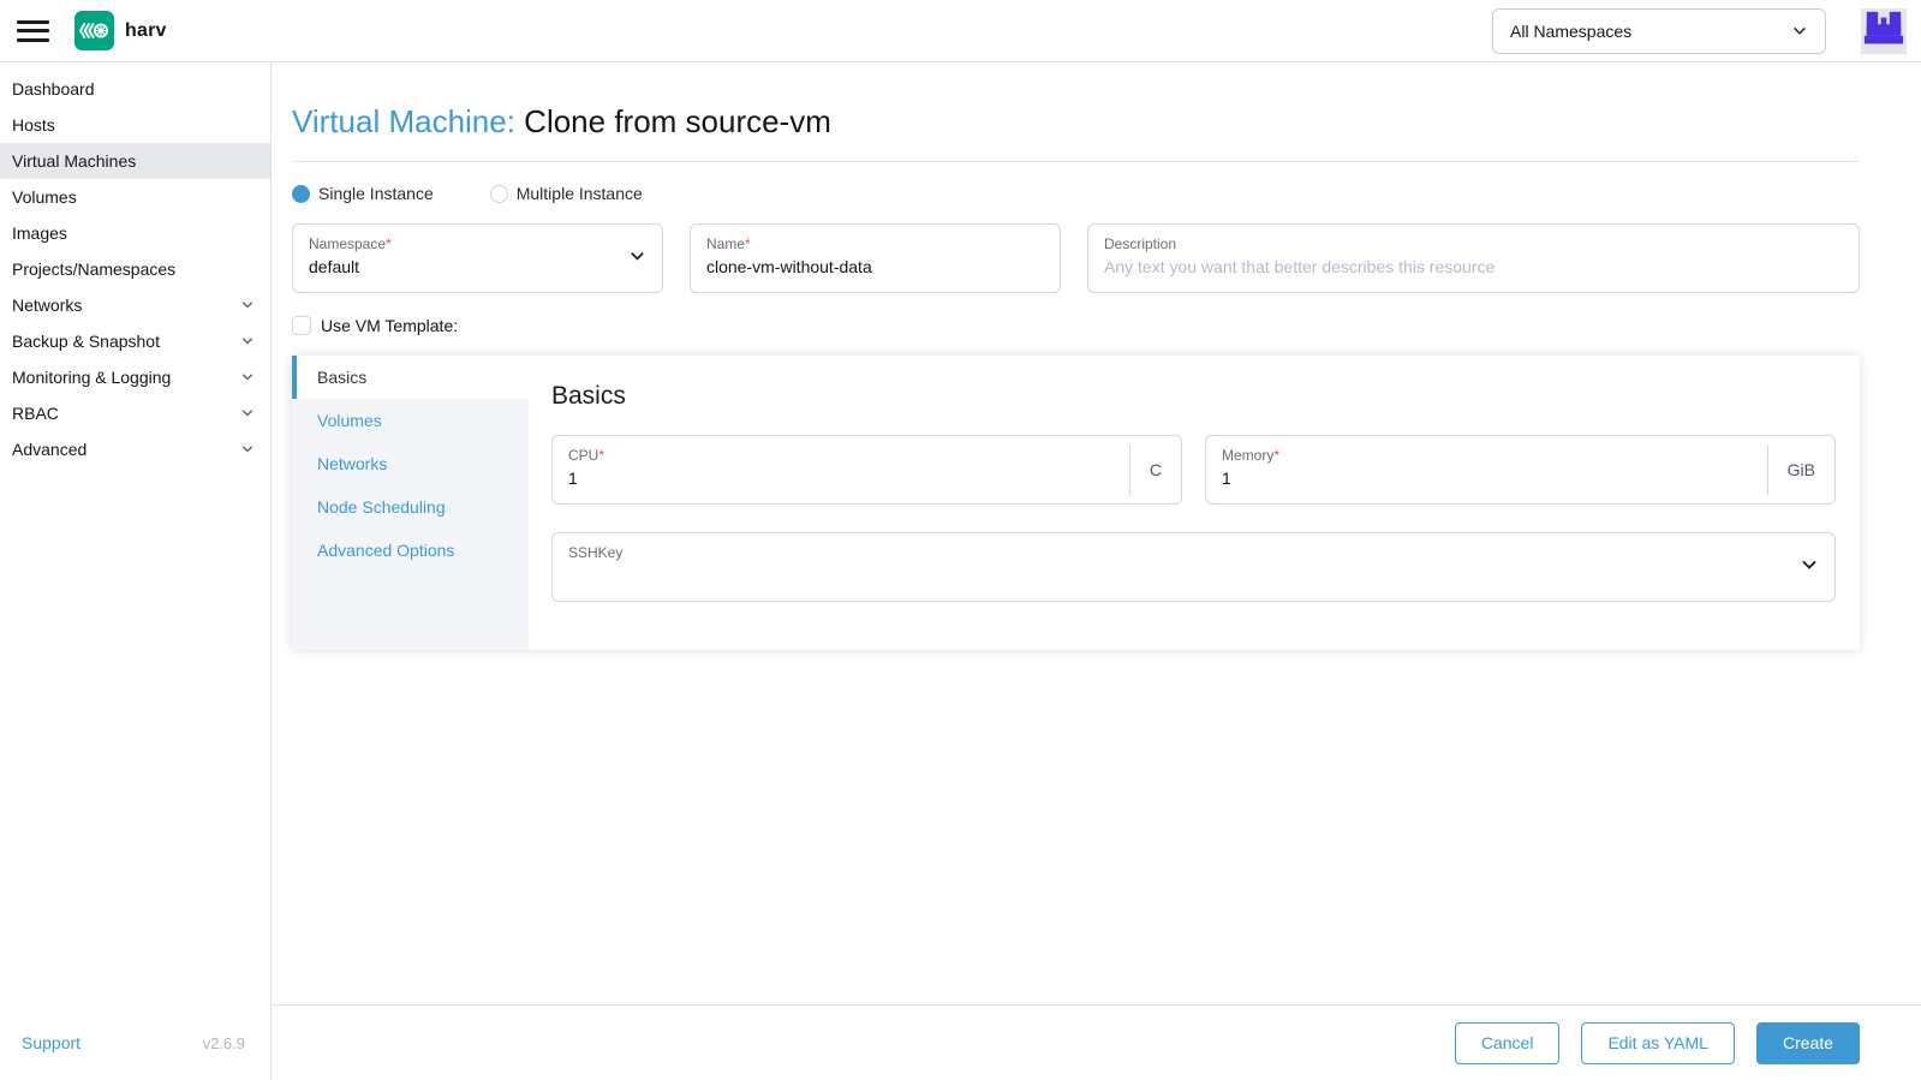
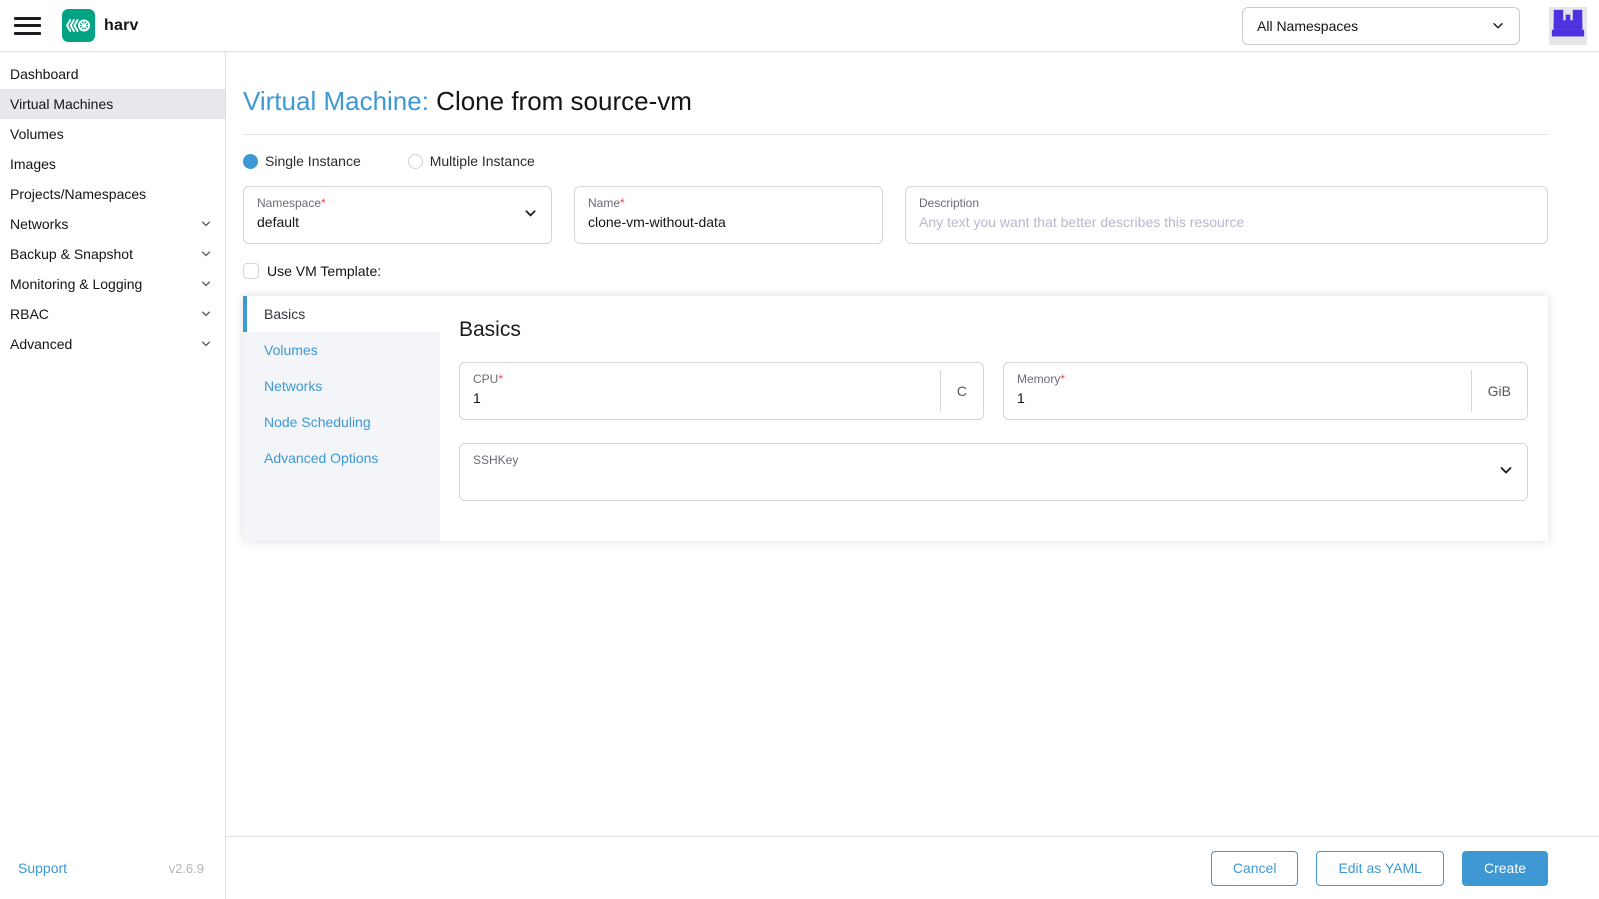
  harv
  All Namespaces
  Dashboard
- Hosts
  Virtual Machines
  Volumes
  Images
  Projects/Namespaces
  Networks
  Backup & Snapshot
  Monitoring & Logging
  RBAC
  Advanced
  Support
  v2.6.9
  Virtual Machine: Clone from source-vm
  Single Instance
  Multiple Instance
  Namespace*
  default
  Name*
  clone-vm-without-data
  Description
  Any text you want that better describes this resource
  Use VM Template:
  Basics
  Volumes
  Networks
  Node Scheduling
  Advanced Options
  Basics
  CPU*
  1
  C
  Memory*
  1
  GiB
  SSHKey
  Cancel
  Edit as YAML
  Create
